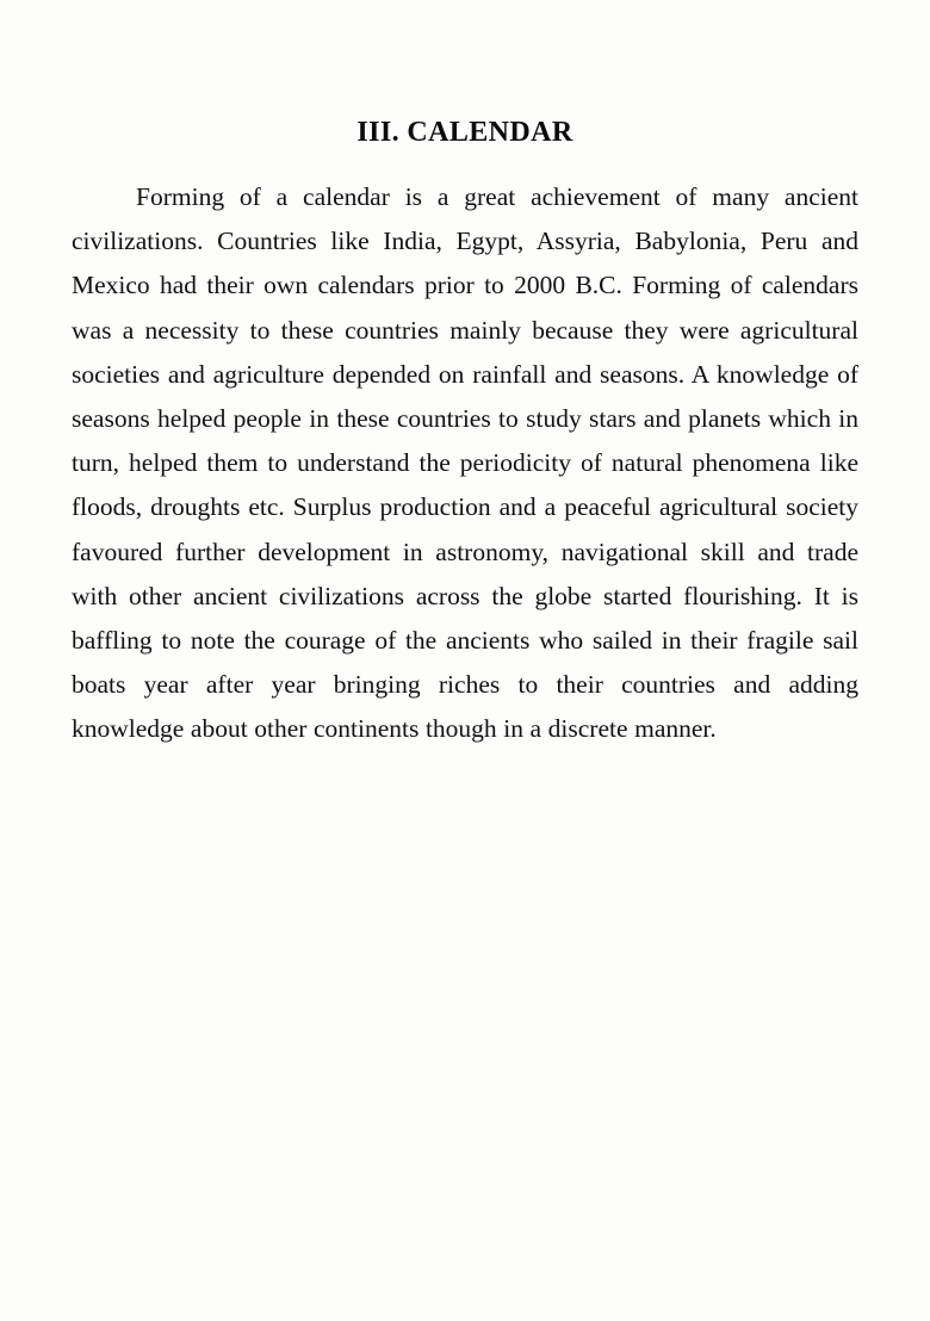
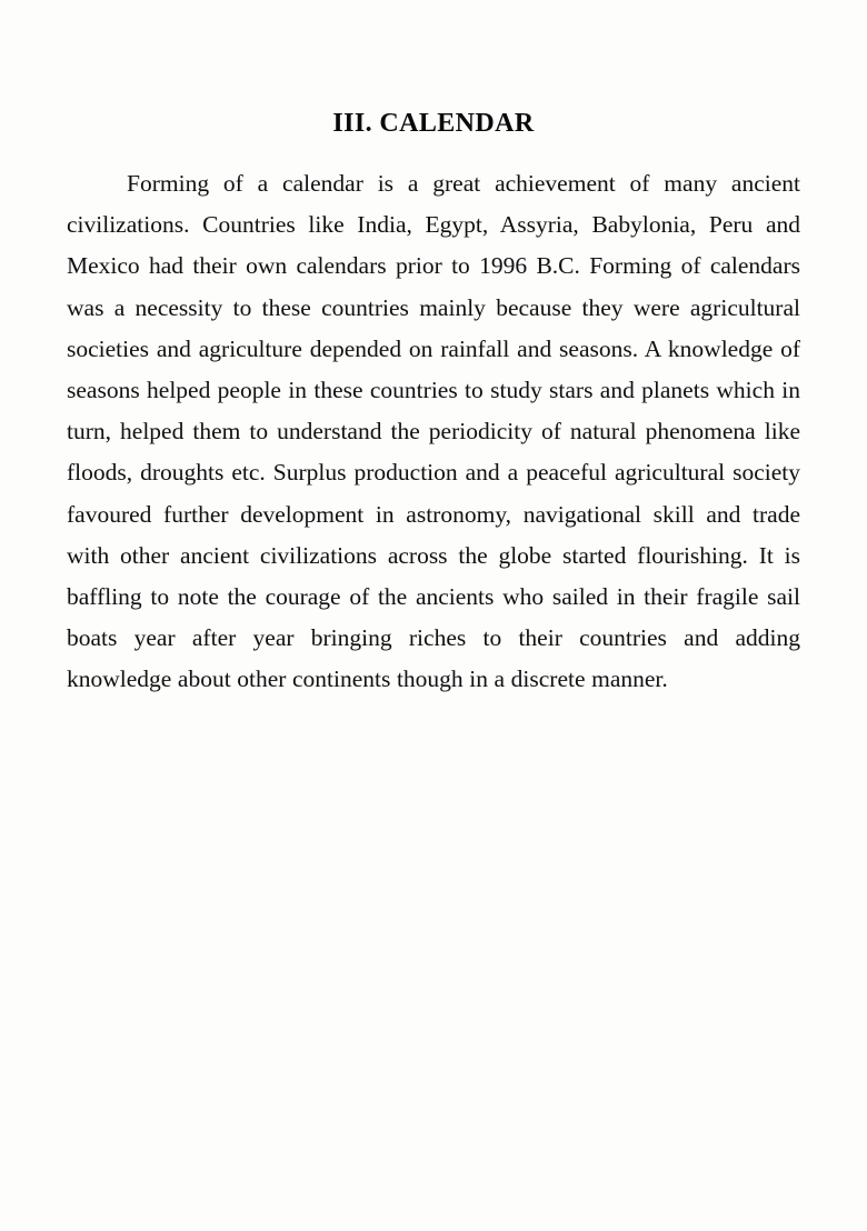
  III. CALENDAR
- Forming of a calendar is a great achievement of many ancient civilizations. Countries like India, Egypt, Assyria, Babylonia, Peru and Mexico had their own calendars prior to 2000 B.C. Forming of calendars was a necessity to these countries mainly because they were agricultural societies and agriculture depended on rainfall and seasons. A knowledge of seasons helped people in these countries to study stars and planets which in turn, helped them to understand the periodicity of natural phenomena like floods, droughts etc. Surplus production and a peaceful agricultural society favoured further development in astronomy, navigational skill and trade with other ancient civilizations across the globe started flourishing. It is baffling to note the courage of the ancients who sailed in their fragile sail boats year after year bringing riches to their countries and adding knowledge about other continents though in a discrete manner.
+ Forming of a calendar is a great achievement of many ancient civilizations. Countries like India, Egypt, Assyria, Babylonia, Peru and Mexico had their own calendars prior to 1996 B.C. Forming of calendars was a necessity to these countries mainly because they were agricultural societies and agriculture depended on rainfall and seasons. A knowledge of seasons helped people in these countries to study stars and planets which in turn, helped them to understand the periodicity of natural phenomena like floods, droughts etc. Surplus production and a peaceful agricultural society favoured further development in astronomy, navigational skill and trade with other ancient civilizations across the globe started flourishing. It is baffling to note the courage of the ancients who sailed in their fragile sail boats year after year bringing riches to their countries and adding knowledge about other continents though in a discrete manner.
